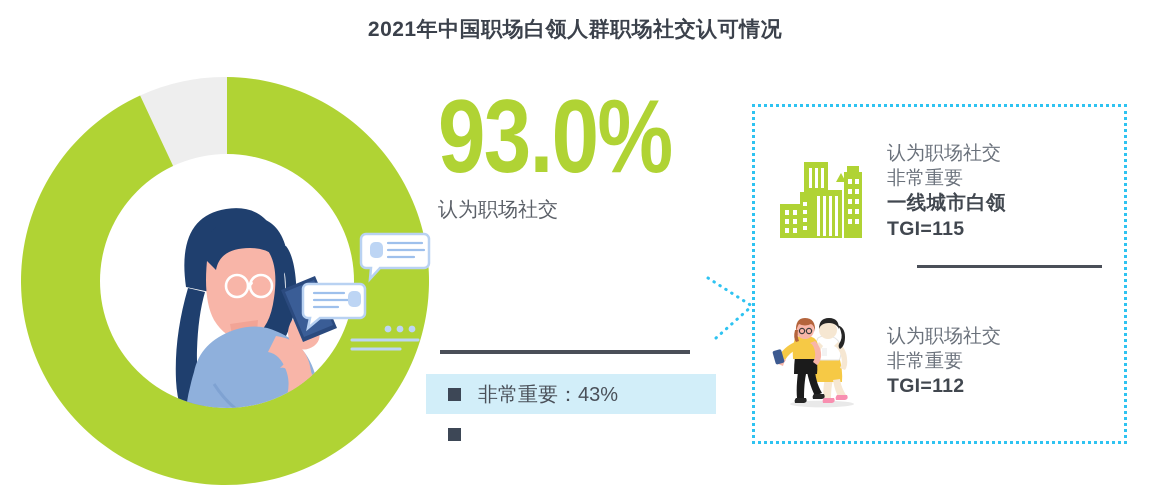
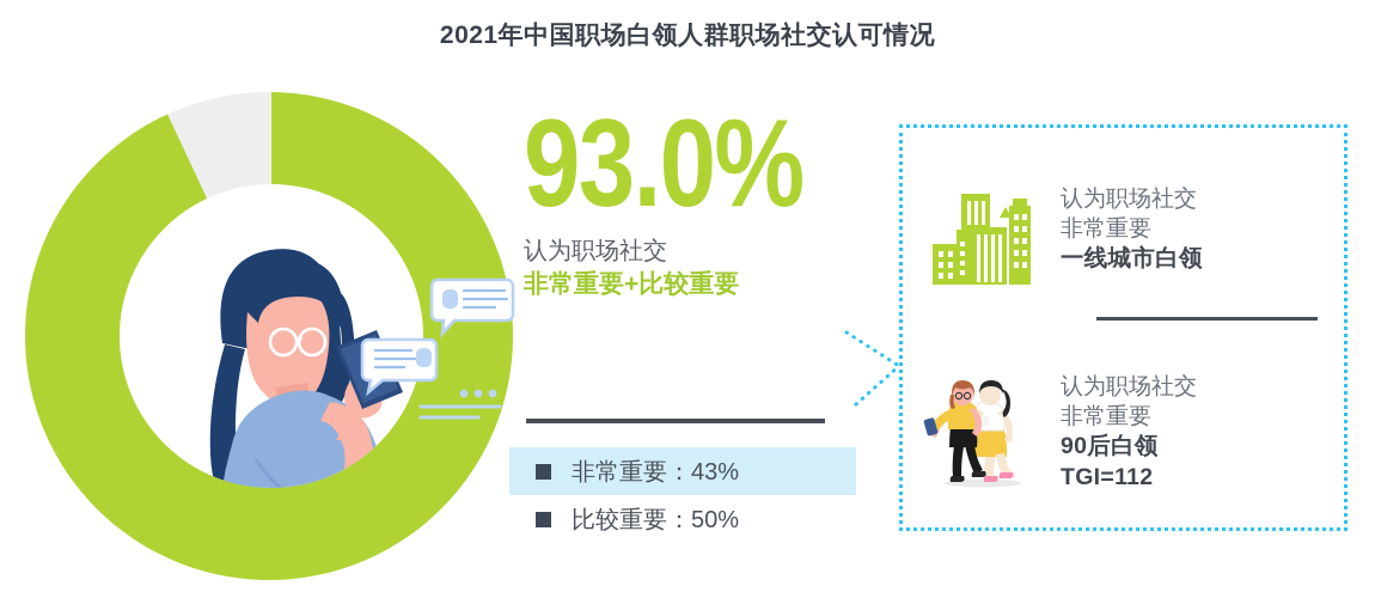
  2021年中国职场白领人群职场社交认可情况
  93.0%
  认为职场社交
+ 非常重要+比较重要
  非常重要：43%
+ 比较重要：50%
  认为职场社交
  非常重要
  一线城市白领
- TGI=115
  认为职场社交
  非常重要
+ 90后白领
  TGI=112
